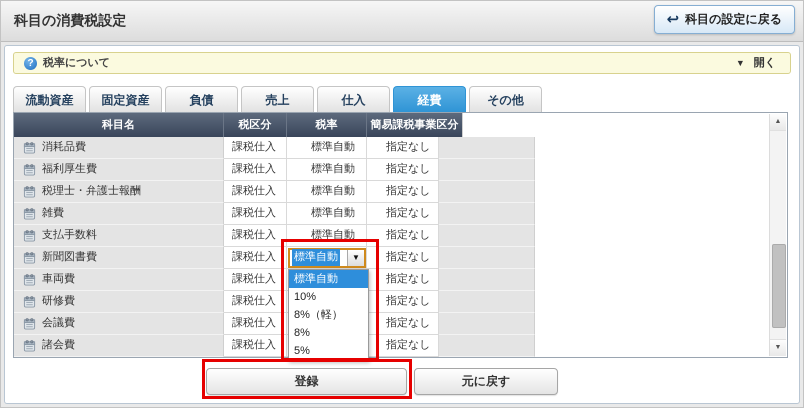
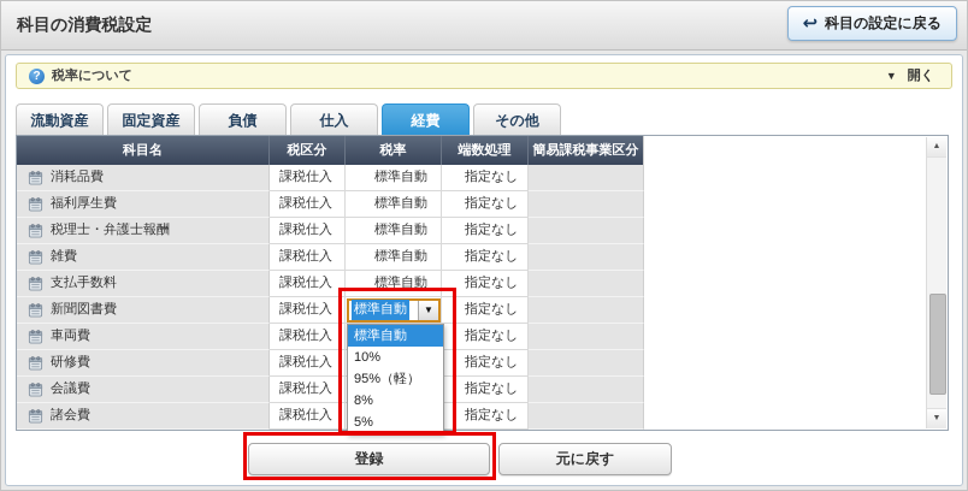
  科目の消費税設定
  ↩
  科目の設定に戻る
  ?
  税率について
  ▼
  開く
  流動資産
  固定資産
  負債
- 売上
  仕入
  経費
  その他
  科目名
  税区分
  税率
+ 端数処理
  簡易課税事業区分
  消耗品費
  課税仕入
  標準自動
  指定なし
  福利厚生費
  課税仕入
  標準自動
  指定なし
  税理士・弁護士報酬
  課税仕入
  標準自動
  指定なし
  雑費
  課税仕入
  標準自動
  指定なし
  支払手数料
  課税仕入
  標準自動
  指定なし
  新聞図書費
  課税仕入
  標準自動
  ▼
  指定なし
  車両費
  課税仕入
  指定なし
  研修費
  課税仕入
  指定なし
  会議費
  課税仕入
  指定なし
  諸会費
  課税仕入
  指定なし
  標準自動
  10%
- 8%（軽）
+ 95%（軽）
  8%
  5%
  登録
  元に戻す
